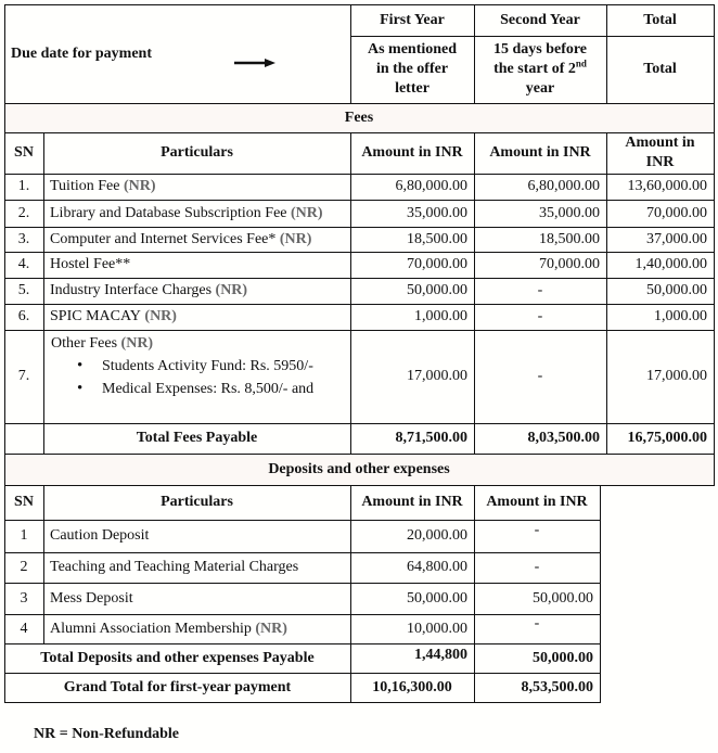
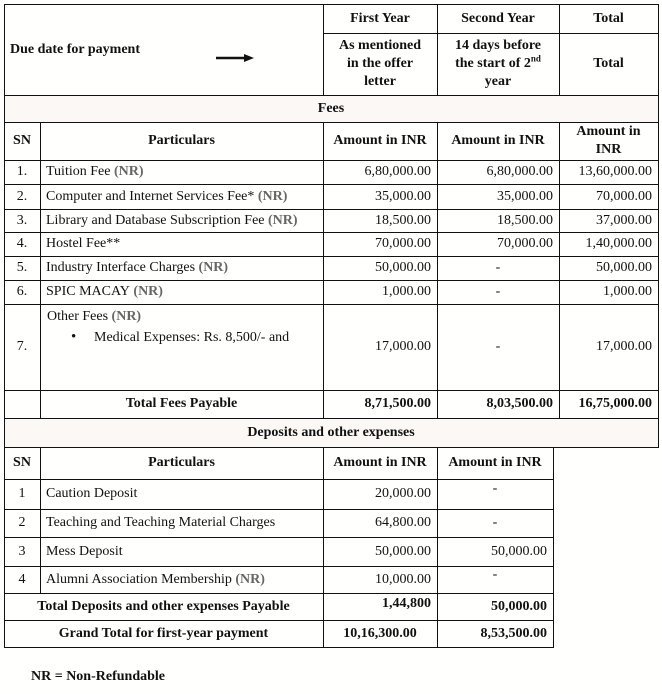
  Due date for payment
  First Year
  Second Year
  Total
  As mentioned
  in the offer
  letter
- 15 days before
+ 14 days before
  the start of 2nd
  year
  Total
  Fees
  SN
  Particulars
  Amount in INR
  Amount in INR
  Amount in
  INR
  1.
  Tuition Fee
  (NR)
  6,80,000.00
  6,80,000.00
  13,60,000.00
  2.
- Library and Database Subscription Fee
+ Computer and Internet Services Fee*
  (NR)
  35,000.00
  35,000.00
  70,000.00
  3.
- Computer and Internet Services Fee*
+ Library and Database Subscription Fee
  (NR)
  18,500.00
  18,500.00
  37,000.00
  4.
  Hostel Fee**
  70,000.00
  70,000.00
  1,40,000.00
  5.
  Industry Interface Charges
  (NR)
  50,000.00
  -
  50,000.00
  6.
  SPIC MACAY
  (NR)
  1,000.00
  -
  1,000.00
  7.
  Other Fees (NR)
- Students Activity Fund: Rs. 5950/-
  Medical Expenses: Rs. 8,500/- and
  17,000.00
  -
  17,000.00
  Total Fees Payable
  8,71,500.00
  8,03,500.00
  16,75,000.00
  Deposits and other expenses
  SN
  Particulars
  Amount in INR
  Amount in INR
  1
  Caution Deposit
  20,000.00
  -
  2
  Teaching and Teaching Material Charges
  64,800.00
  -
  3
  Mess Deposit
  50,000.00
  50,000.00
  4
  Alumni Association Membership
  (NR)
  10,000.00
  -
  Total Deposits and other expenses Payable
  1,44,800
  50,000.00
  Grand Total for first-year payment
  10,16,300.00
  8,53,500.00
  NR = Non-Refundable
